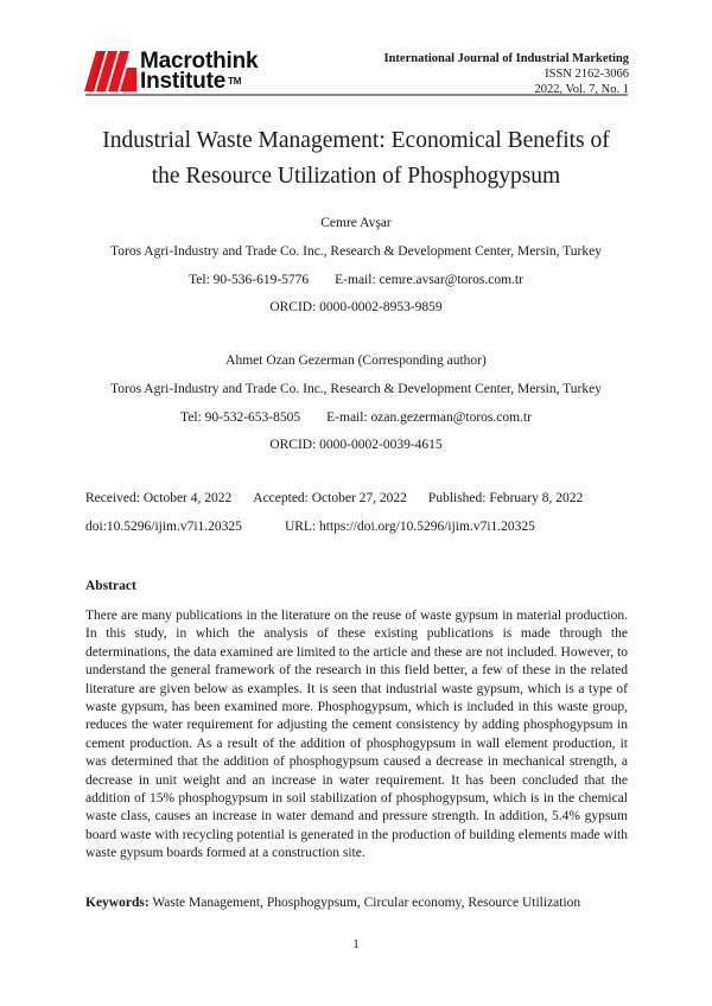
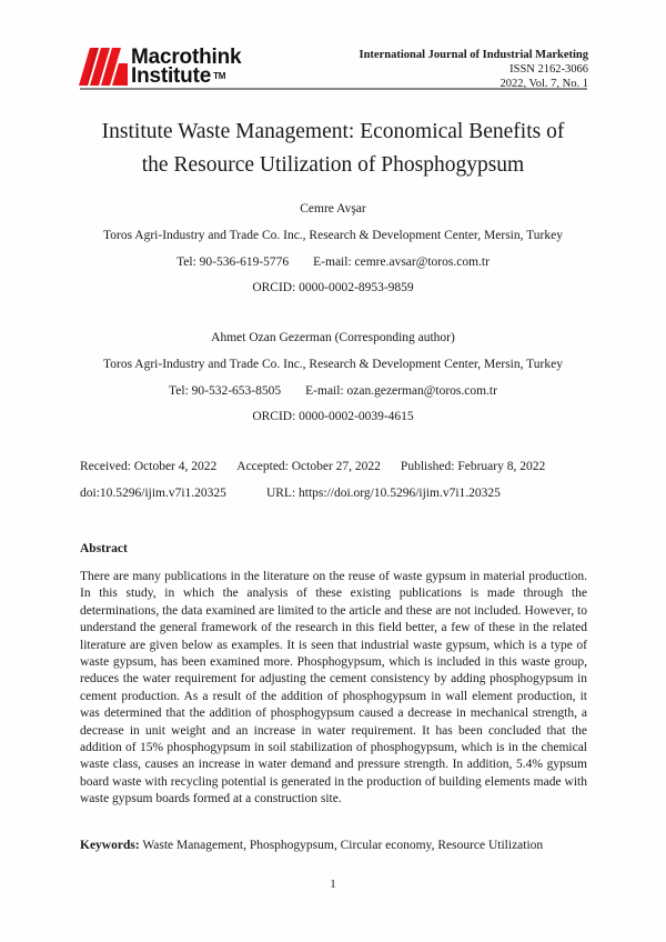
  Macrothink
  Institute TM
  International Journal of Industrial Marketing
  ISSN 2162-3066
  2022, Vol. 7, No. 1
- Industrial Waste Management: Economical Benefits of
+ Institute Waste Management: Economical Benefits of
  the Resource Utilization of Phosphogypsum
  Cemre Avşar
  Toros Agri-Industry and Trade Co. Inc., Research & Development Center, Mersin, Turkey
  Tel: 90-536-619-5776 E-mail: cemre.avsar@toros.com.tr
  ORCID: 0000-0002-8953-9859
  Ahmet Ozan Gezerman (Corresponding author)
  Toros Agri-Industry and Trade Co. Inc., Research & Development Center, Mersin, Turkey
  Tel: 90-532-653-8505 E-mail: ozan.gezerman@toros.com.tr
  ORCID: 0000-0002-0039-4615
  Received: October 4, 2022 Accepted: October 27, 2022 Published: February 8, 2022
  doi:10.5296/ijim.v7i1.20325 URL: https://doi.org/10.5296/ijim.v7i1.20325
  Abstract
  There are many publications in the literature on the reuse of waste gypsum in material production. In this study, in which the analysis of these existing publications is made through the determinations, the data examined are limited to the article and these are not included. However, to understand the general framework of the research in this field better, a few of these in the related literature are given below as examples. It is seen that industrial waste gypsum, which is a type of waste gypsum, has been examined more. Phosphogypsum, which is included in this waste group, reduces the water requirement for adjusting the cement consistency by adding phosphogypsum in cement production. As a result of the addition of phosphogypsum in wall element production, it was determined that the addition of phosphogypsum caused a decrease in mechanical strength, a decrease in unit weight and an increase in water requirement. It has been concluded that the addition of 15% phosphogypsum in soil stabilization of phosphogypsum, which is in the chemical waste class, causes an increase in water demand and pressure strength. In addition, 5.4% gypsum board waste with recycling potential is generated in the production of building elements made with waste gypsum boards formed at a construction site.
  Keywords: Waste Management, Phosphogypsum, Circular economy, Resource Utilization
  1
